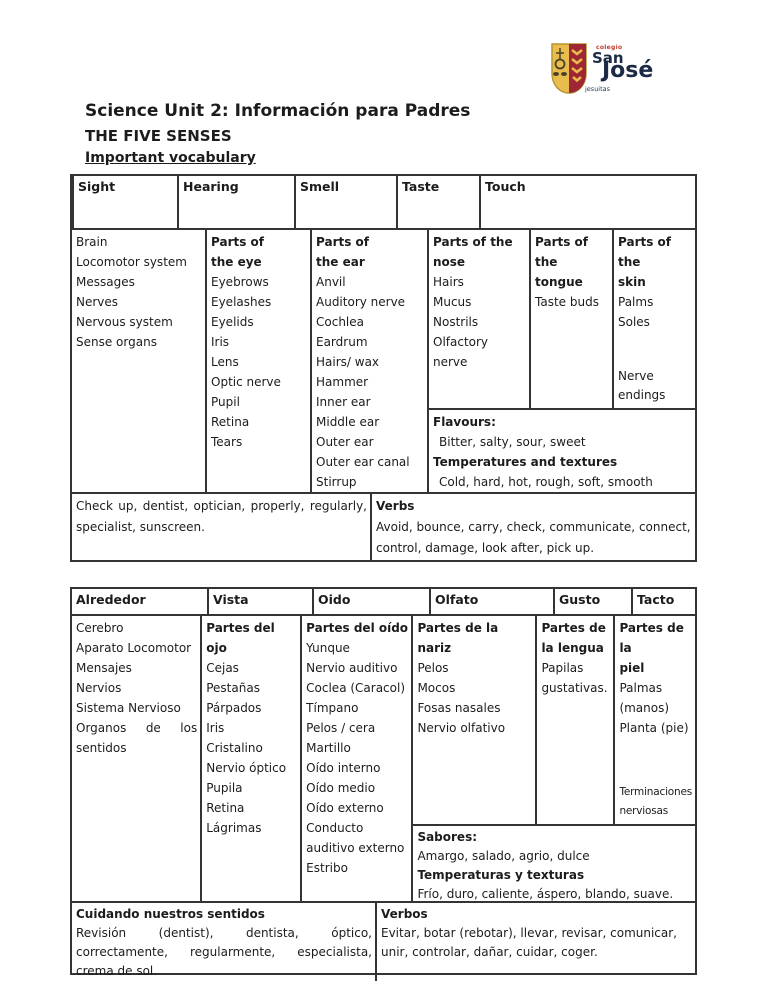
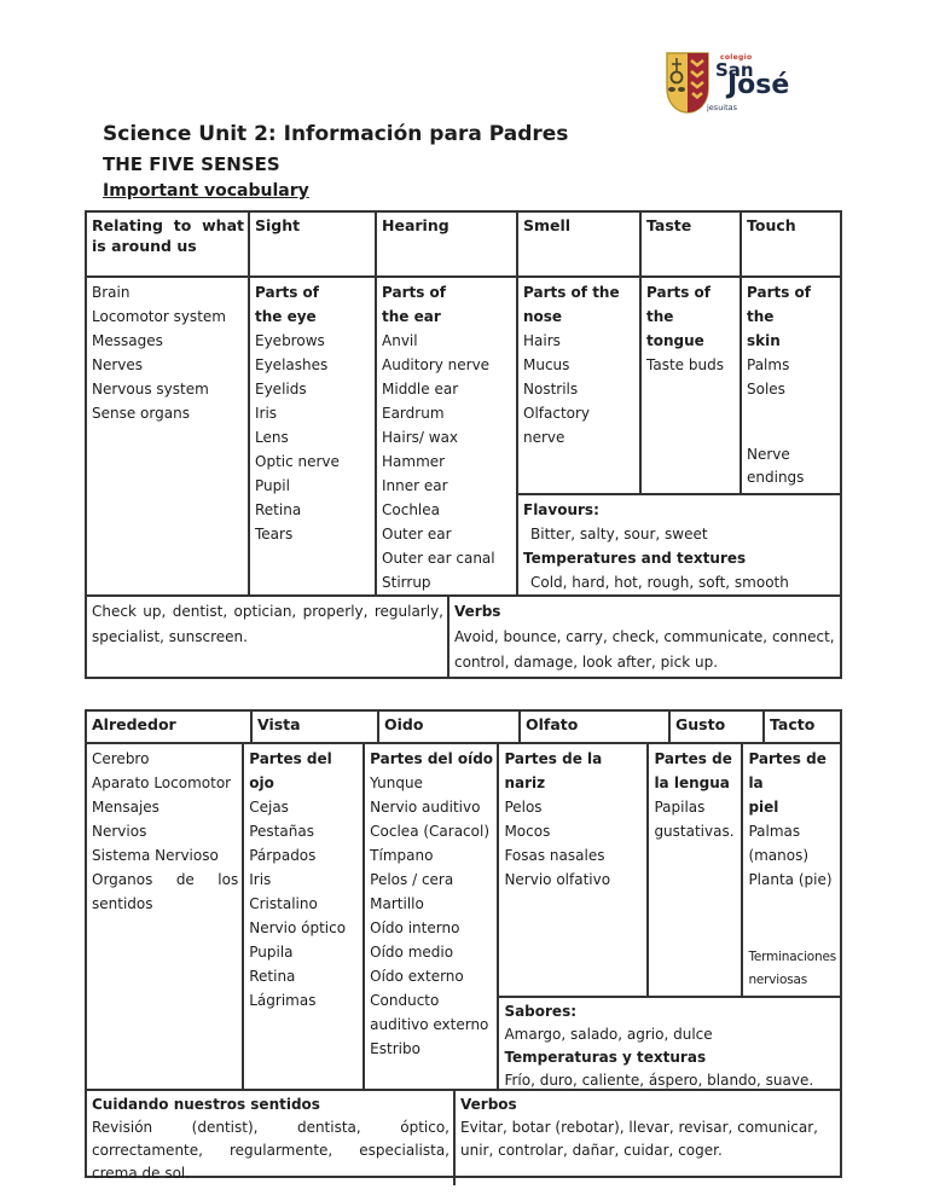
  San
  José
  jesuitas
  Science Unit 2: Información para Padres
  THE FIVE SENSES
  Important vocabulary
+ Relating to what is around us
  Sight
  Hearing
  Smell
  Taste
  Touch
  Brain
  Locomotor system
  Messages
  Nerves
  Nervous system
  Sense organs
  Parts of
  the eye
  Eyebrows
  Eyelashes
  Eyelids
  Iris
  Lens
  Optic nerve
  Pupil
  Retina
  Tears
  Parts of
  the ear
  Anvil
  Auditory nerve
- Cochlea
+ Middle ear
  Eardrum
  Hairs/ wax
  Hammer
  Inner ear
- Middle ear
+ Cochlea
  Outer ear
  Outer ear canal
  Stirrup
  Parts of the
  nose
  Hairs
  Mucus
  Nostrils
  Olfactory nerve
  Parts of
  the tongue
  Taste buds
  Parts of the
  skin
  Palms
  Soles
  Nerve endings
  Flavours:
  Bitter, salty, sour, sweet
  Temperatures and textures
  Cold, hard, hot, rough, soft, smooth
  Check up, dentist, optician, properly, regularly, specialist, sunscreen.
  Verbs
  Avoid, bounce, carry, check, communicate, connect, control, damage, look after, pick up.
  Alrededor
  Vista
  Oido
  Olfato
  Gusto
  Tacto
  Cerebro
  Aparato Locomotor
  Mensajes
  Nervios
  Sistema Nervioso
  Organos de los sentidos
  Partes del
  ojo
  Cejas
  Pestañas
  Párpados
  Iris
  Cristalino
  Nervio óptico
  Pupila
  Retina
  Lágrimas
  Partes del oído
  Yunque
  Nervio auditivo
  Coclea (Caracol)
  Tímpano
  Pelos / cera
  Martillo
  Oído interno
  Oído medio
  Oído externo
  Conducto auditivo externo
  Estribo
  Partes de la
  nariz
  Pelos
  Mocos
  Fosas nasales
  Nervio olfativo
  Partes de
  la lengua
  Papilas gustativas.
  Partes de la
  piel
  Palmas
  (manos)
  Planta (pie)
  Terminaciones nerviosas
  Sabores:
  Amargo, salado, agrio, dulce
  Temperaturas y texturas
  Frío, duro, caliente, áspero, blando, suave.
  Cuidando nuestros sentidos
  Revisión (dentist), dentista, óptico, correctamente, regularmente, especialista, crema de sol.
  Verbos
  Evitar, botar (rebotar), llevar, revisar, comunicar, unir, controlar, dañar, cuidar, coger.
